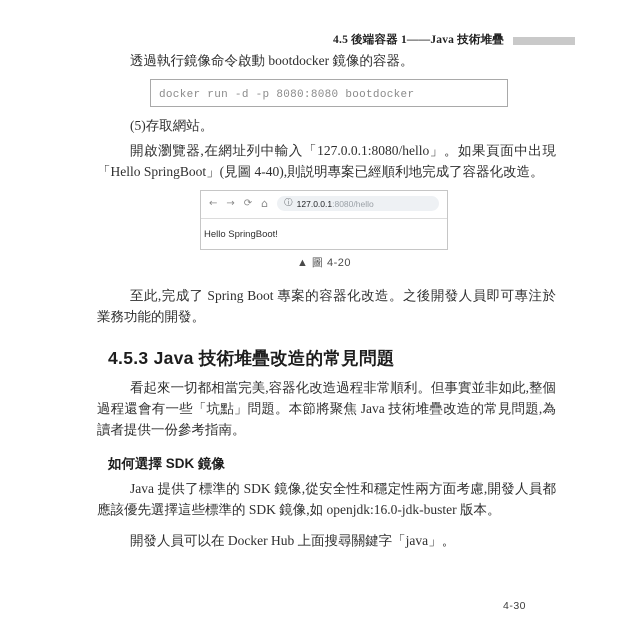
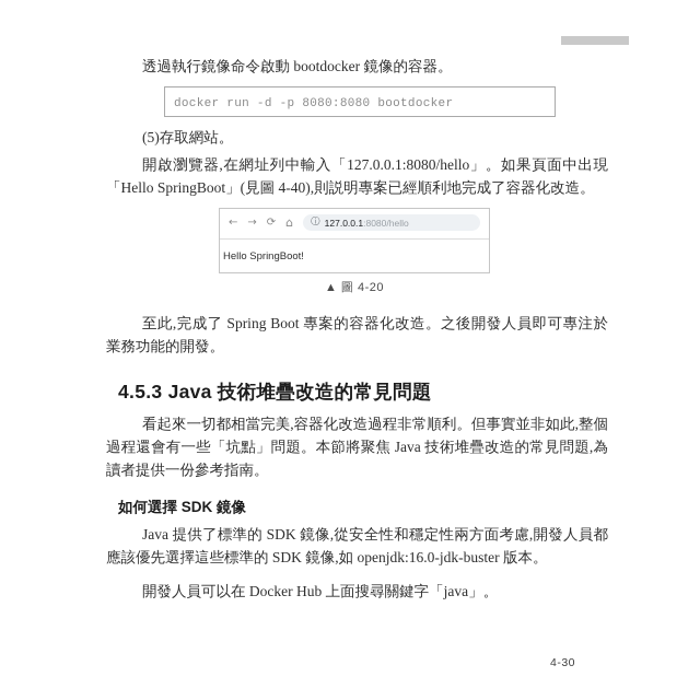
- 4.5 後端容器 1——Java 技術堆疊
  透過執行鏡像命令啟動 bootdocker 鏡像的容器。
  docker run -d -p 8080:8080 bootdocker
  (5)存取網站。
  開啟瀏覽器,在網址列中輸入「127.0.0.1:8080/hello」。如果頁面中出現「Hello SpringBoot」(見圖 4-40),則説明專案已經順利地完成了容器化改造。
  ←
  →
  ⟳
  ⌂
  ⓘ
  127.0.0.1:8080/hello
  Hello SpringBoot!
  ▲ 圖 4-20
  至此,完成了 Spring Boot 專案的容器化改造。之後開發人員即可專注於業務功能的開發。
  4.5.3 Java 技術堆疊改造的常見問題
  看起來一切都相當完美,容器化改造過程非常順利。但事實並非如此,整個過程還會有一些「坑點」問題。本節將聚焦 Java 技術堆疊改造的常見問題,為讀者提供一份參考指南。
  如何選擇 SDK 鏡像
  Java 提供了標準的 SDK 鏡像,從安全性和穩定性兩方面考慮,開發人員都應該優先選擇這些標準的 SDK 鏡像,如 openjdk:16.0-jdk-buster 版本。
  開發人員可以在 Docker Hub 上面搜尋關鍵字「java」。
  4-30
